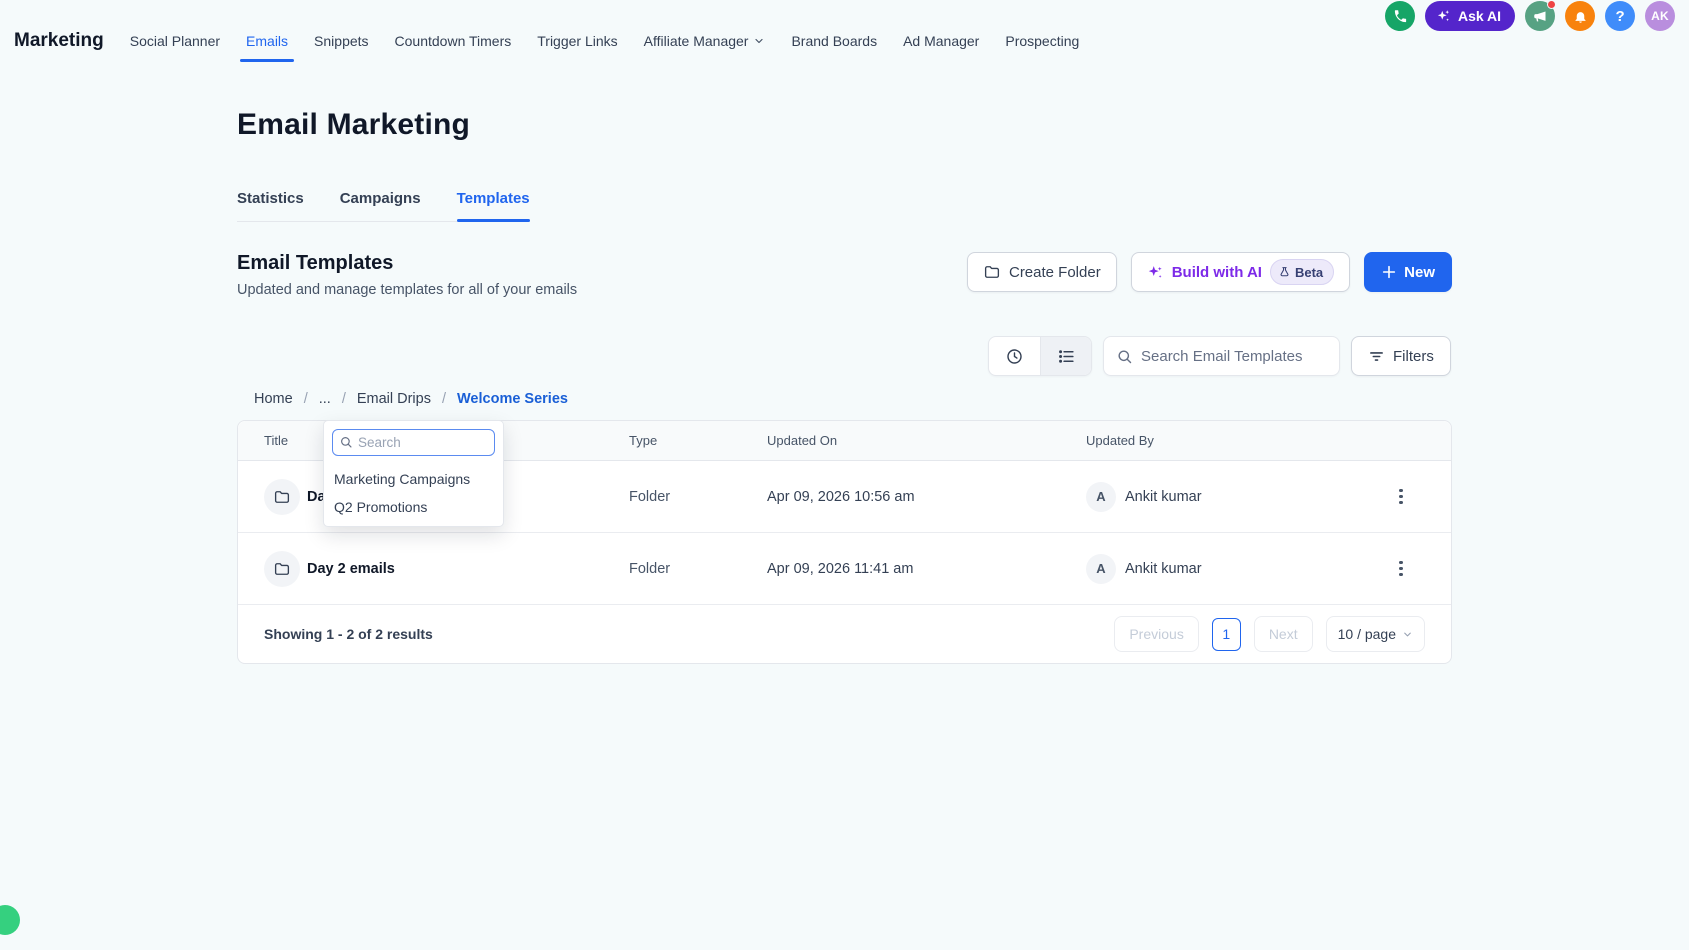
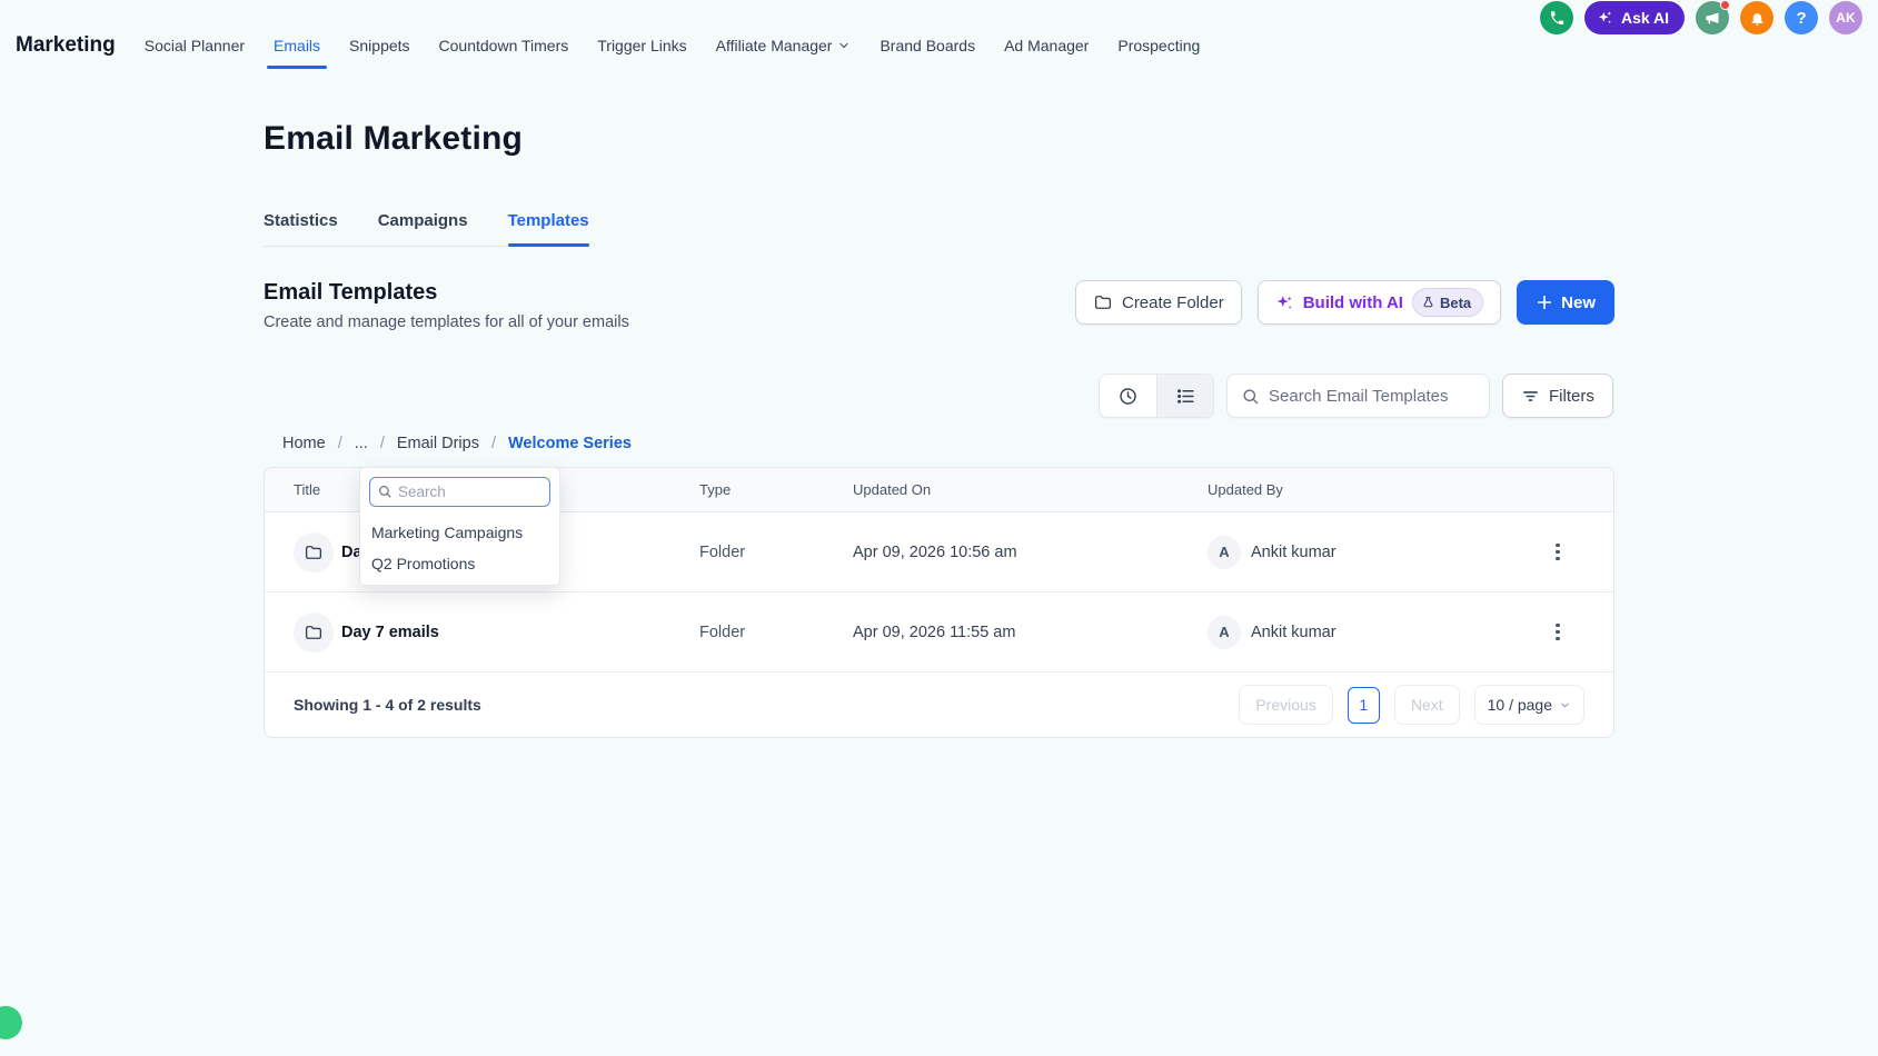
  Ask AI
  ?
  AK
  Marketing
  Social Planner
  Emails
  Snippets
  Countdown Timers
  Trigger Links
  Affiliate Manager
  Brand Boards
  Ad Manager
  Prospecting
  Email Marketing
  Statistics
  Campaigns
  Templates
  Email Templates
- Updated and manage templates for all of your emails
+ Create and manage templates for all of your emails
  Create Folder
  Build with AI
  Beta
  New
  Search Email Templates
  Filters
  Home
  /
  ...
  /
  Email Drips
  /
  Welcome Series
  Title
  Type
  Updated On
  Updated By
  Folder
  Apr 09, 2026 10:56 am
  A
  Ankit kumar
- Day 2 emails
+ Day 7 emails
  Folder
- Apr 09, 2026 11:41 am
+ Apr 09, 2026 11:55 am
  A
  Ankit kumar
- Showing 1 - 2 of 2 results
+ Showing 1 - 4 of 2 results
  Previous
  1
  Next
  10 / page
  Search
  Marketing Campaigns
  Q2 Promotions
